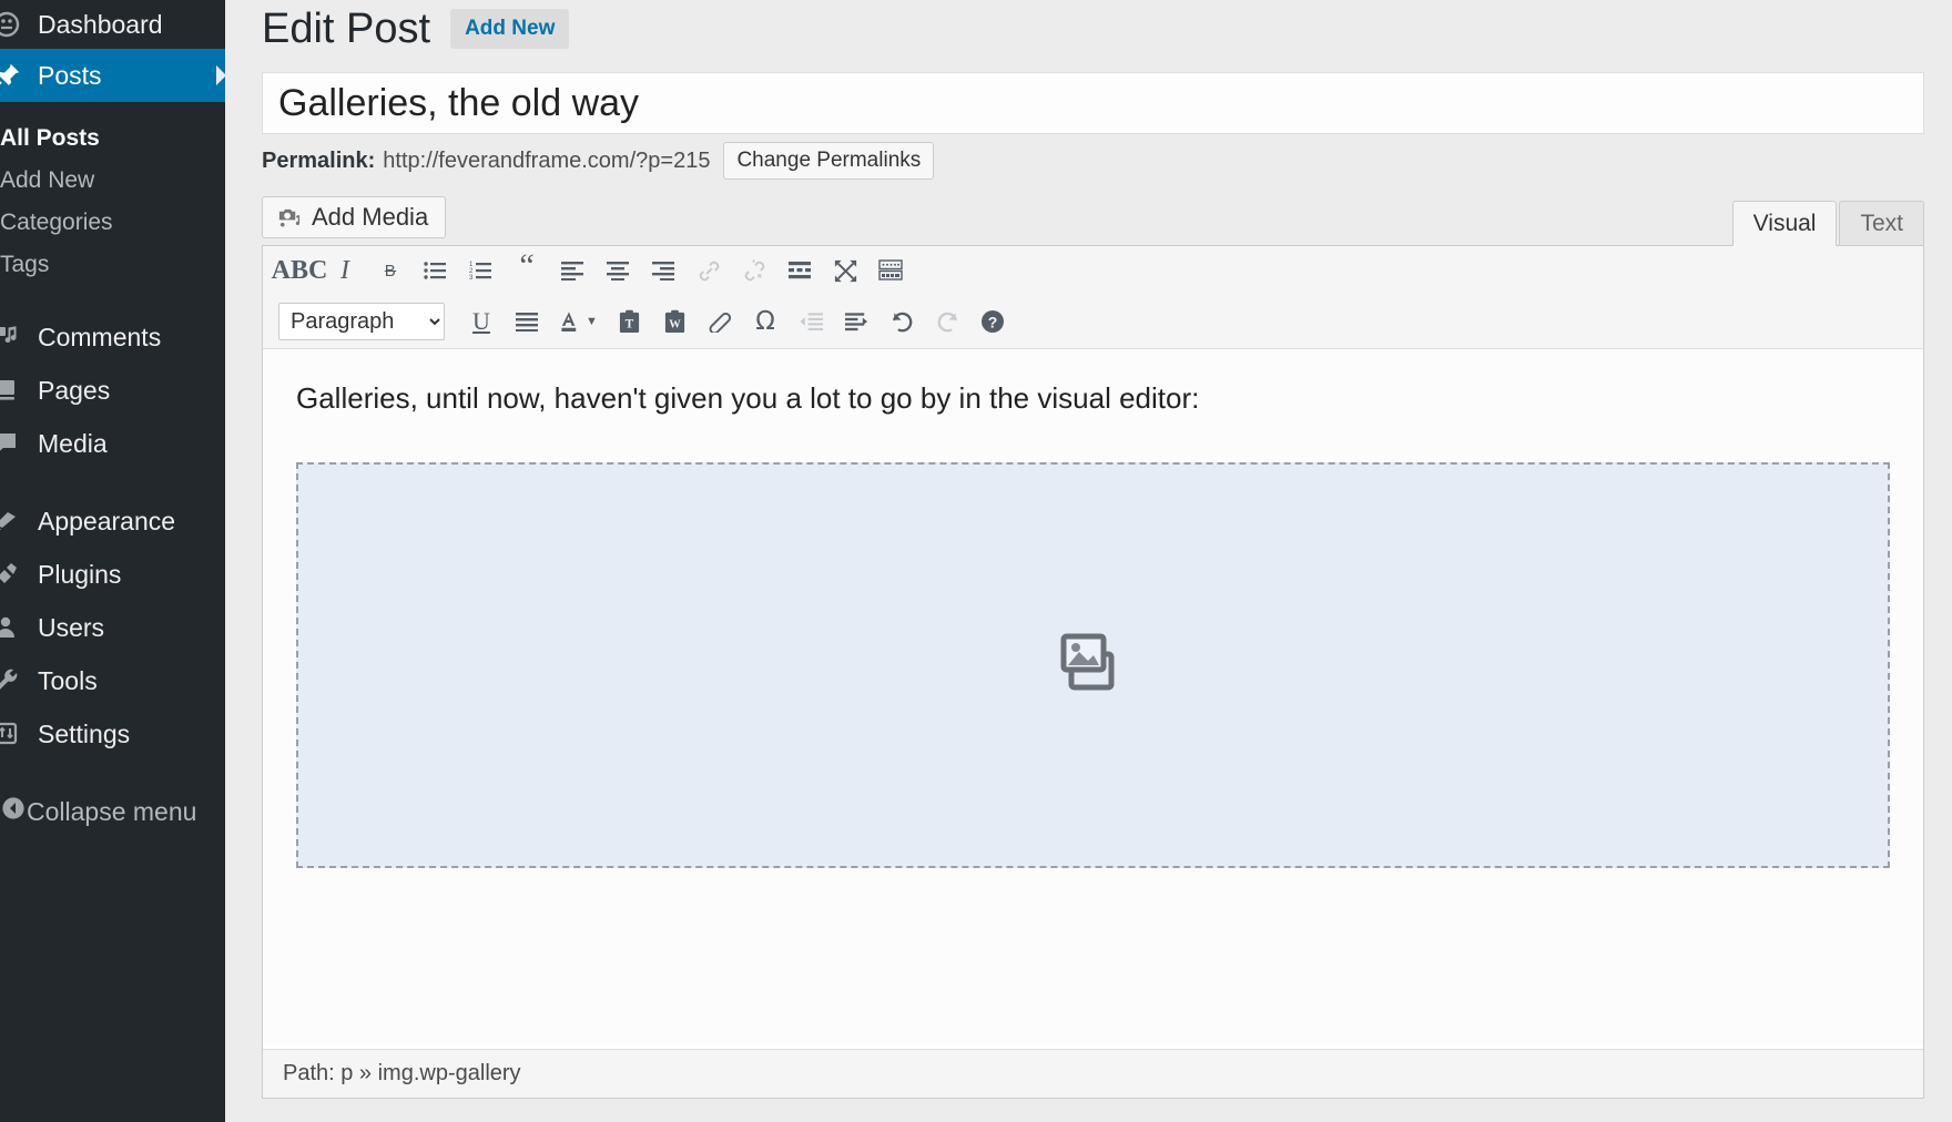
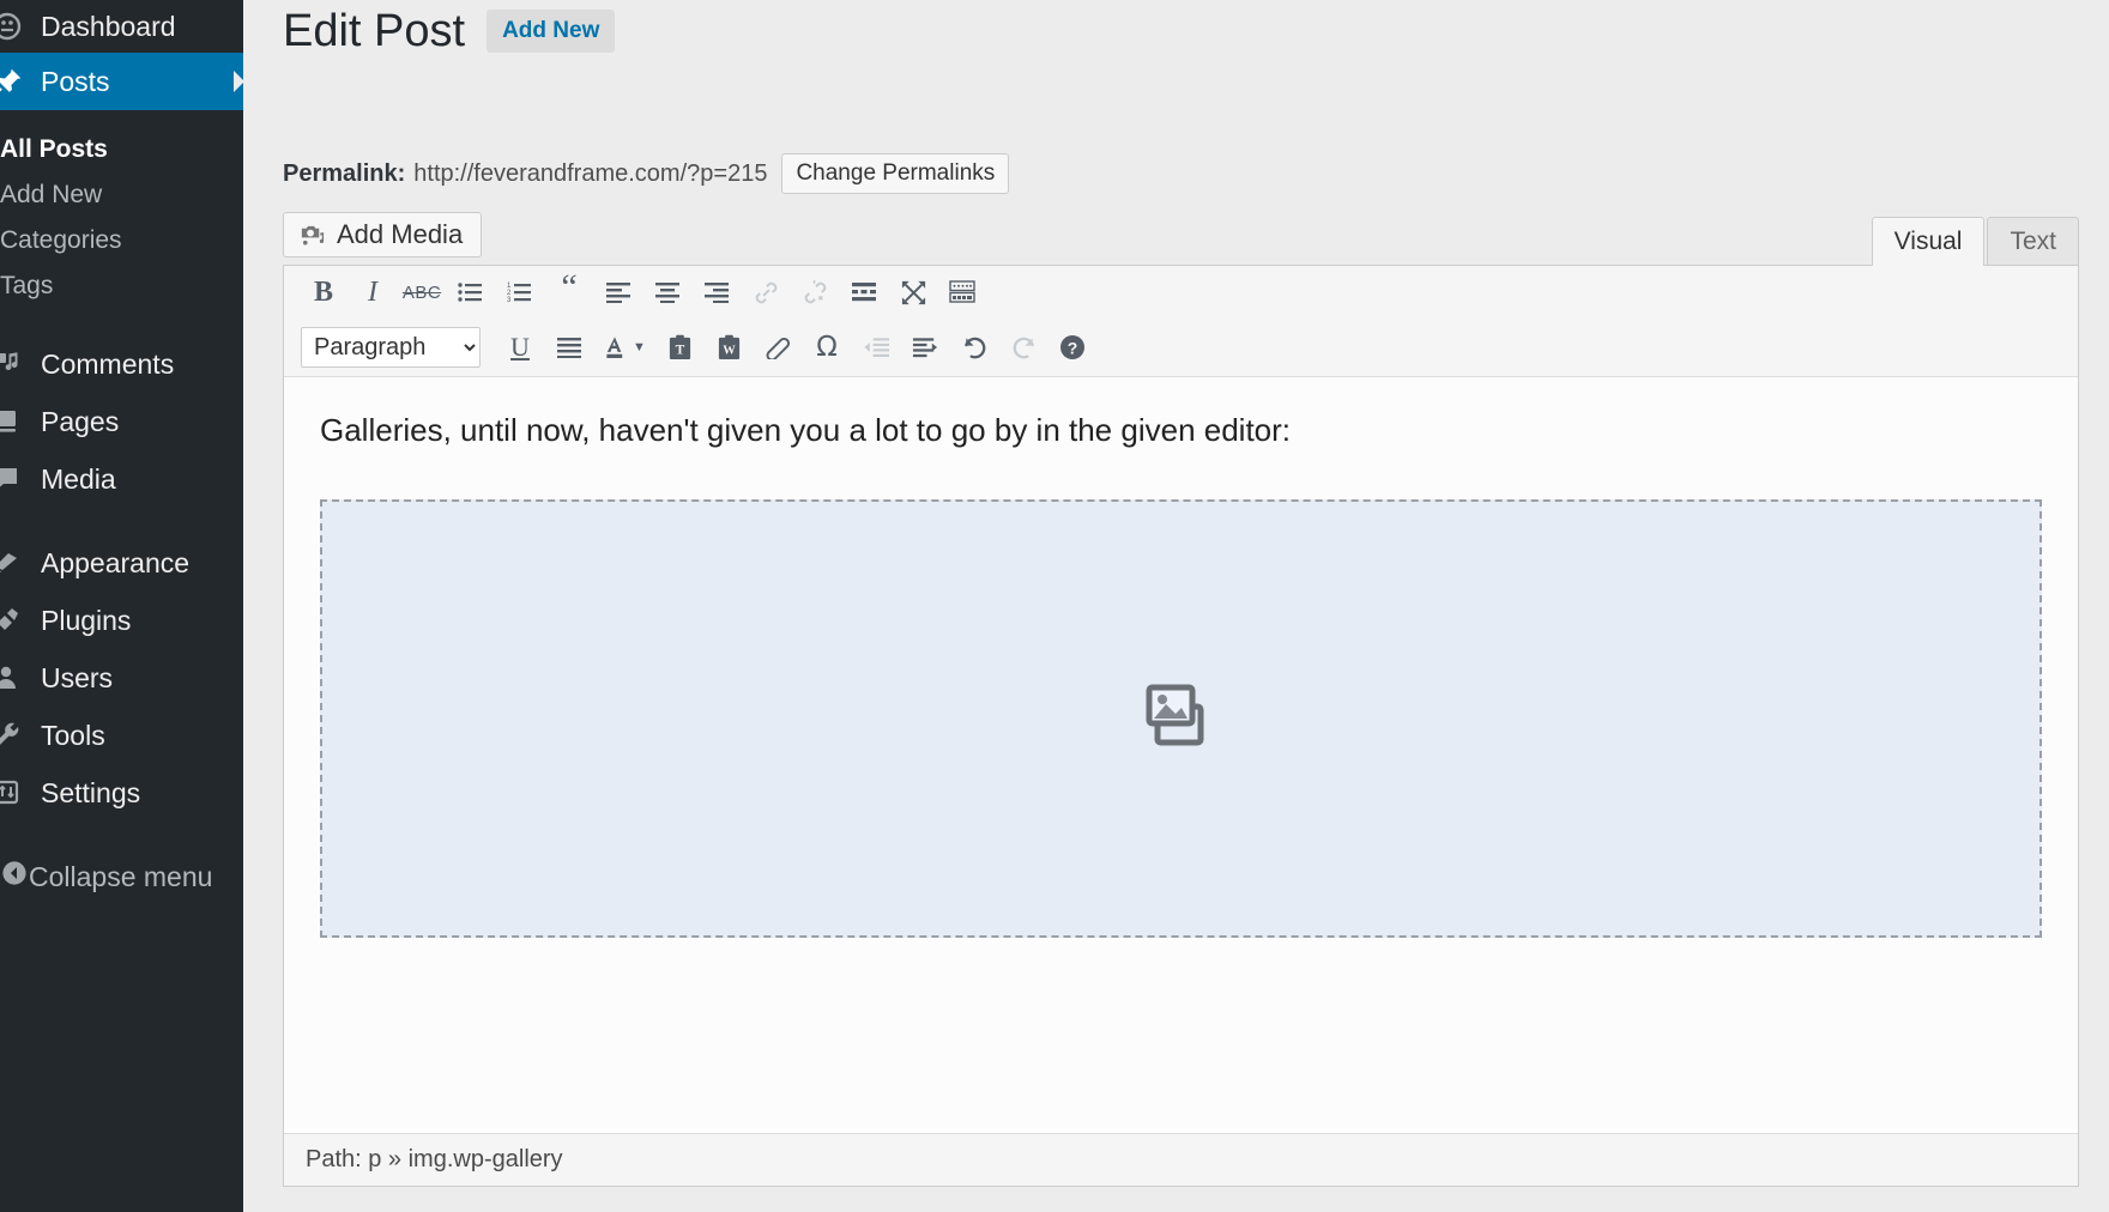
  Dashboard
  Posts
  All Posts
  Add New
  Categories
  Tags
  Comments
  Pages
  Media
  Appearance
  Plugins
  Users
  Tools
  Settings
  Collapse menu
  Edit Post
  Add New
- Galleries, the old way
  Permalink:
  http://feverandframe.com/?p=215
  Change Permalinks
  Add Media
  Visual
  Text
- ABC
+ B
  I
- B
+ ABC
  “
  Paragraph
  U
  ▼
  T
  W
  Ω
  ?
- Galleries, until now, haven't given you a lot to go by in the visual editor:
+ Galleries, until now, haven't given you a lot to go by in the given editor:
  Path: p » img.wp-gallery
